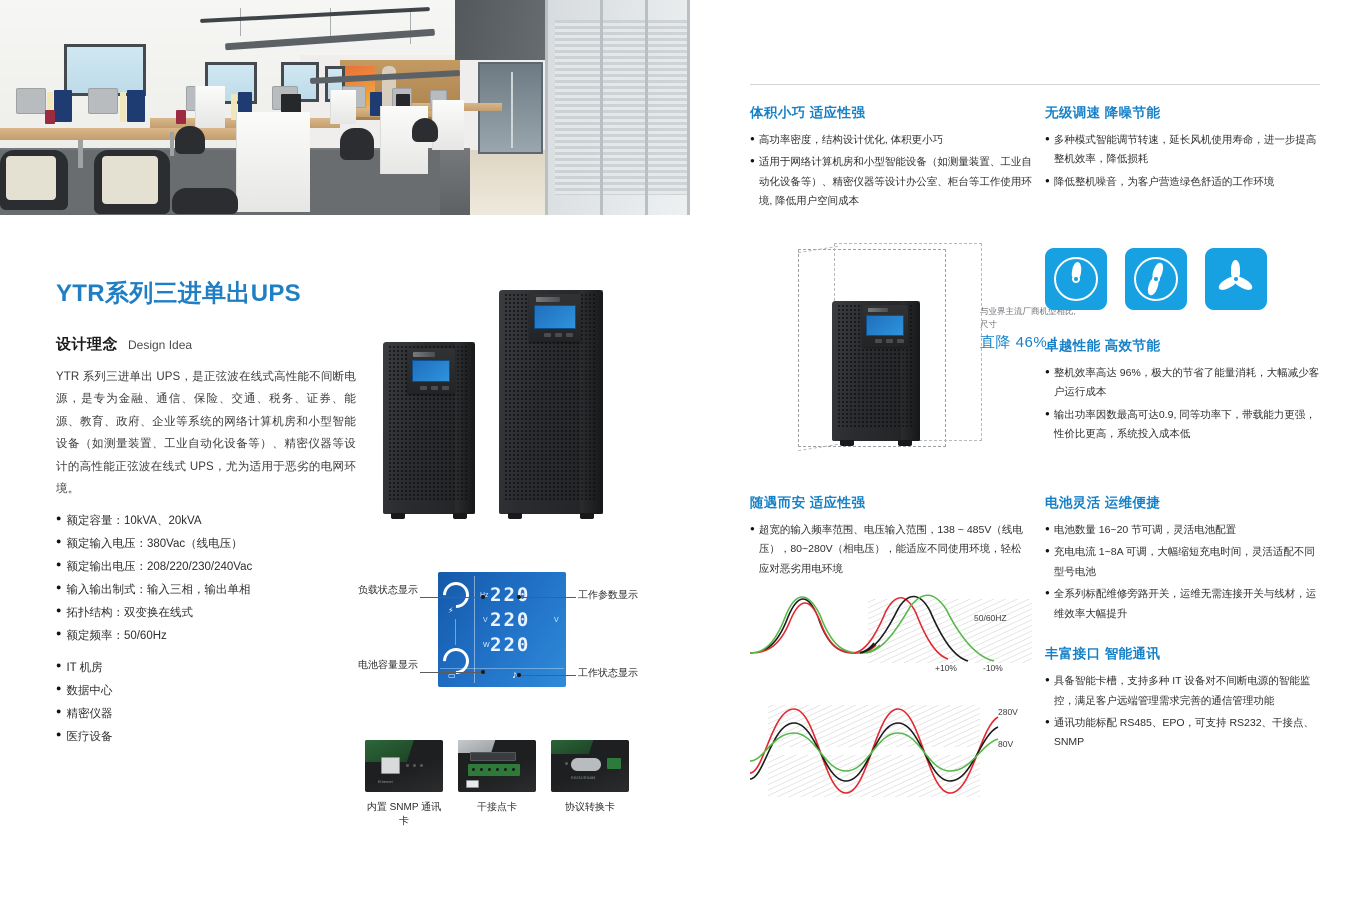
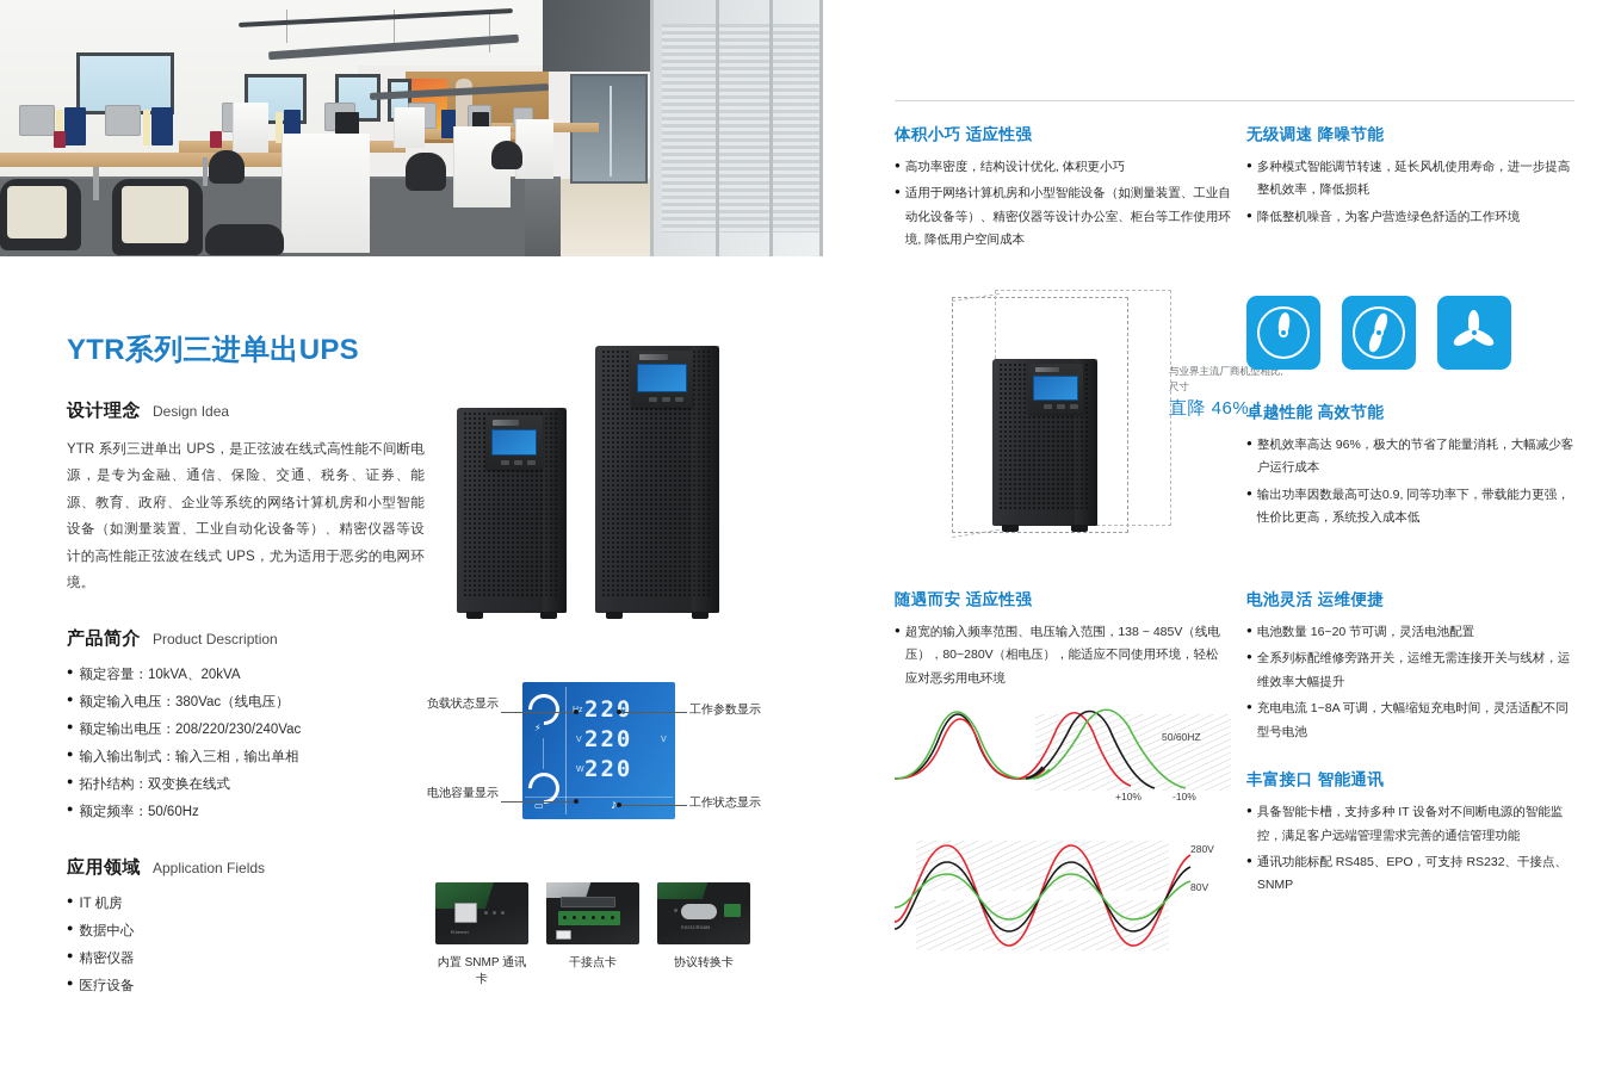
  YTR系列三进单出UPS
  设计理念
  Design Idea
  YTR 系列三进单出 UPS，是正弦波在线式高性能不间断电源，是专为金融、通信、保险、交通、税务、证券、能源、教育、政府、企业等系统的网络计算机房和小型智能设备（如测量装置、工业自动化设备等）、精密仪器等设计的高性能正弦波在线式 UPS，尤为适用于恶劣的电网环境。
+ 产品简介
+ Product Description
  ●
  额定容量：10kVA、20kVA
  ●
  额定输入电压：380Vac（线电压）
  ●
  额定输出电压：208/220/230/240Vac
  ●
  输入输出制式：输入三相，输出单相
  ●
  拓扑结构：双变换在线式
  ●
  额定频率：50/60Hz
+ 应用领域
+ Application Fields
  ●
  IT 机房
  ●
  数据中心
  ●
  精密仪器
  ●
  医疗设备
  ⚡
  ▭
  220
  220
  220
  ♪
  负载状态显示
  电池容量显示
  工作参数显示
  工作状态显示
  内置 SNMP 通讯卡
  干接点卡
  协议转换卡
  体积小巧 适应性强
  ●
  高功率密度，结构设计优化, 体积更小巧
  ●
  适用于网络计算机房和小型智能设备（如测量装置、工业自动化设备等）、精密仪器等设计办公室、柜台等工作使用环境, 降低用户空间成本
  无级调速 降噪节能
  ●
  多种模式智能调节转速，延长风机使用寿命，进一步提高整机效率，降低损耗
  ●
  降低整机噪音，为客户营造绿色舒适的工作环境
  与业界主流厂商机型相比, 尺寸
  直降 46%！
  卓越性能 高效节能
  ●
  整机效率高达 96%，极大的节省了能量消耗，大幅减少客户运行成本
  ●
  输出功率因数最高可达0.9, 同等功率下，带载能力更强，性价比更高，系统投入成本低
  随遇而安 适应性强
  ●
  超宽的输入频率范围、电压输入范围，138 ~ 485V（线电压），80~280V（相电压），能适应不同使用环境，轻松应对恶劣用电环境
  50/60HZ
  +10%
  -10%
  280V
  80V
  电池灵活 运维便捷
  ●
  电池数量 16~20 节可调，灵活电池配置
  ●
- 充电电流 1~8A 可调，大幅缩短充电时间，灵活适配不同型号电池
+ 全系列标配维修旁路开关，运维无需连接开关与线材，运维效率大幅提升
  ●
- 全系列标配维修旁路开关，运维无需连接开关与线材，运维效率大幅提升
+ 充电电流 1~8A 可调，大幅缩短充电时间，灵活适配不同型号电池
  丰富接口 智能通讯
  ●
  具备智能卡槽，支持多种 IT 设备对不间断电源的智能监控，满足客户远端管理需求完善的通信管理功能
  ●
  通讯功能标配 RS485、EPO，可支持 RS232、干接点、SNMP
